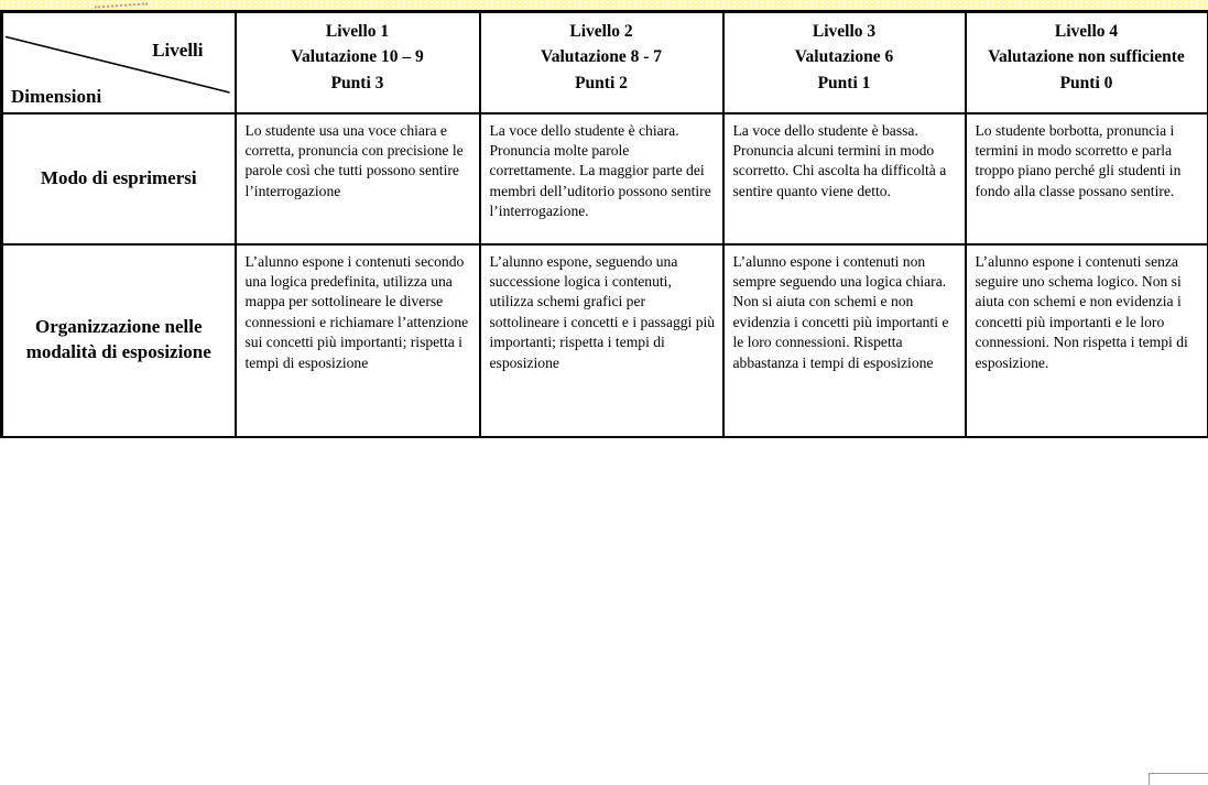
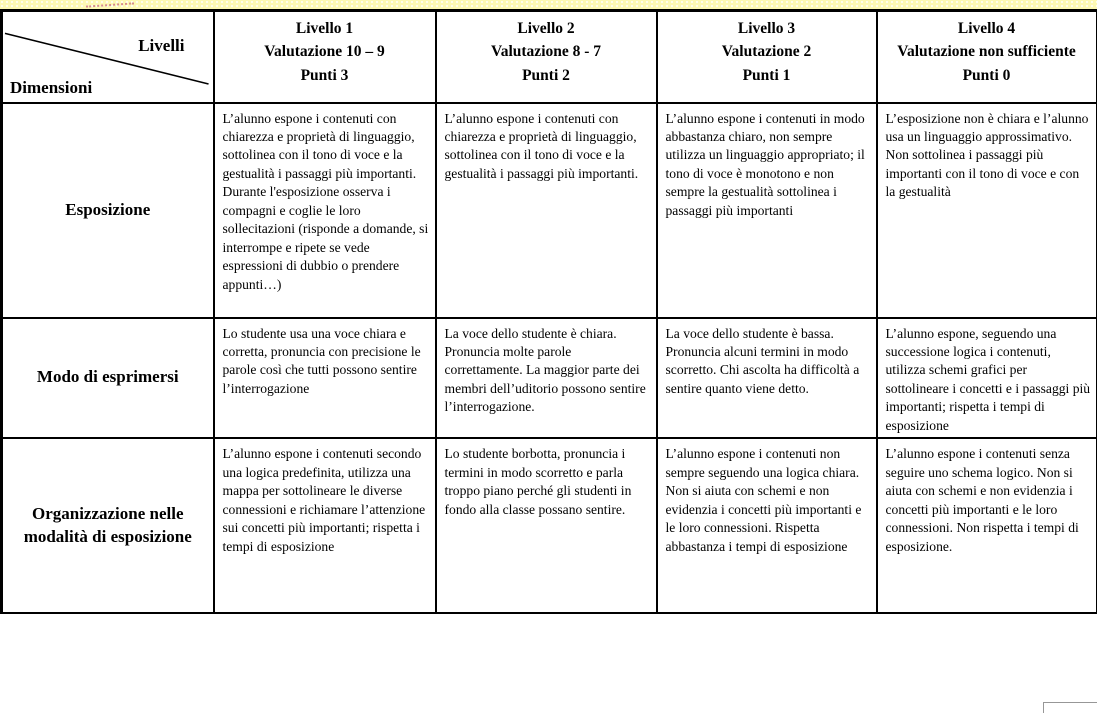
- Livelli Dimensioni	Livello 1 Valutazione 10 – 9 Punti 3	Livello 2 Valutazione 8 - 7 Punti 2	Livello 3 Valutazione 6 Punti 1	Livello 4 Valutazione non sufficiente Punti 0
+ Livelli Dimensioni	Livello 1 Valutazione 10 – 9 Punti 3	Livello 2 Valutazione 8 - 7 Punti 2	Livello 3 Valutazione 2 Punti 1	Livello 4 Valutazione non sufficiente Punti 0
+ Esposizione	L’alunno espone i contenuti con chiarezza e proprietà di linguaggio, sottolinea con il tono di voce e la gestualità i passaggi più importanti. Durante l'esposizione osserva i compagni e coglie le loro sollecitazioni (risponde a domande, si interrompe e ripete se vede espressioni di dubbio o prendere appunti…)	L’alunno espone i contenuti con chiarezza e proprietà di linguaggio, sottolinea con il tono di voce e la gestualità i passaggi più importanti.	L’alunno espone i contenuti in modo abbastanza chiaro, non sempre utilizza un linguaggio appropriato; il tono di voce è monotono e non sempre la gestualità sottolinea i passaggi più importanti	L’esposizione non è chiara e l’alunno usa un linguaggio approssimativo. Non sottolinea i passaggi più importanti con il tono di voce e con la gestualità
- Modo di esprimersi	Lo studente usa una voce chiara e corretta, pronuncia con precisione le parole così che tutti possono sentire l’interrogazione	La voce dello studente è chiara. Pronuncia molte parole correttamente. La maggior parte dei membri dell’uditorio possono sentire l’interrogazione.	La voce dello studente è bassa. Pronuncia alcuni termini in modo scorretto. Chi ascolta ha difficoltà a sentire quanto viene detto.	Lo studente borbotta, pronuncia i termini in modo scorretto e parla troppo piano perché gli studenti in fondo alla classe possano sentire.
+ Modo di esprimersi	Lo studente usa una voce chiara e corretta, pronuncia con precisione le parole così che tutti possono sentire l’interrogazione	La voce dello studente è chiara. Pronuncia molte parole correttamente. La maggior parte dei membri dell’uditorio possono sentire l’interrogazione.	La voce dello studente è bassa. Pronuncia alcuni termini in modo scorretto. Chi ascolta ha difficoltà a sentire quanto viene detto.	L’alunno espone, seguendo una successione logica i contenuti, utilizza schemi grafici per sottolineare i concetti e i passaggi più importanti; rispetta i tempi di esposizione
- Organizzazione nelle modalità di esposizione	L’alunno espone i contenuti secondo una logica predefinita, utilizza una mappa per sottolineare le diverse connessioni e richiamare l’attenzione sui concetti più importanti; rispetta i tempi di esposizione	L’alunno espone, seguendo una successione logica i contenuti, utilizza schemi grafici per sottolineare i concetti e i passaggi più importanti; rispetta i tempi di esposizione	L’alunno espone i contenuti non sempre seguendo una logica chiara. Non si aiuta con schemi e non evidenzia i concetti più importanti e le loro connessioni. Rispetta abbastanza i tempi di esposizione	L’alunno espone i contenuti senza seguire uno schema logico. Non si aiuta con schemi e non evidenzia i concetti più importanti e le loro connessioni. Non rispetta i tempi di esposizione.
+ Organizzazione nelle modalità di esposizione	L’alunno espone i contenuti secondo una logica predefinita, utilizza una mappa per sottolineare le diverse connessioni e richiamare l’attenzione sui concetti più importanti; rispetta i tempi di esposizione	Lo studente borbotta, pronuncia i termini in modo scorretto e parla troppo piano perché gli studenti in fondo alla classe possano sentire.	L’alunno espone i contenuti non sempre seguendo una logica chiara. Non si aiuta con schemi e non evidenzia i concetti più importanti e le loro connessioni. Rispetta abbastanza i tempi di esposizione	L’alunno espone i contenuti senza seguire uno schema logico. Non si aiuta con schemi e non evidenzia i concetti più importanti e le loro connessioni. Non rispetta i tempi di esposizione.
